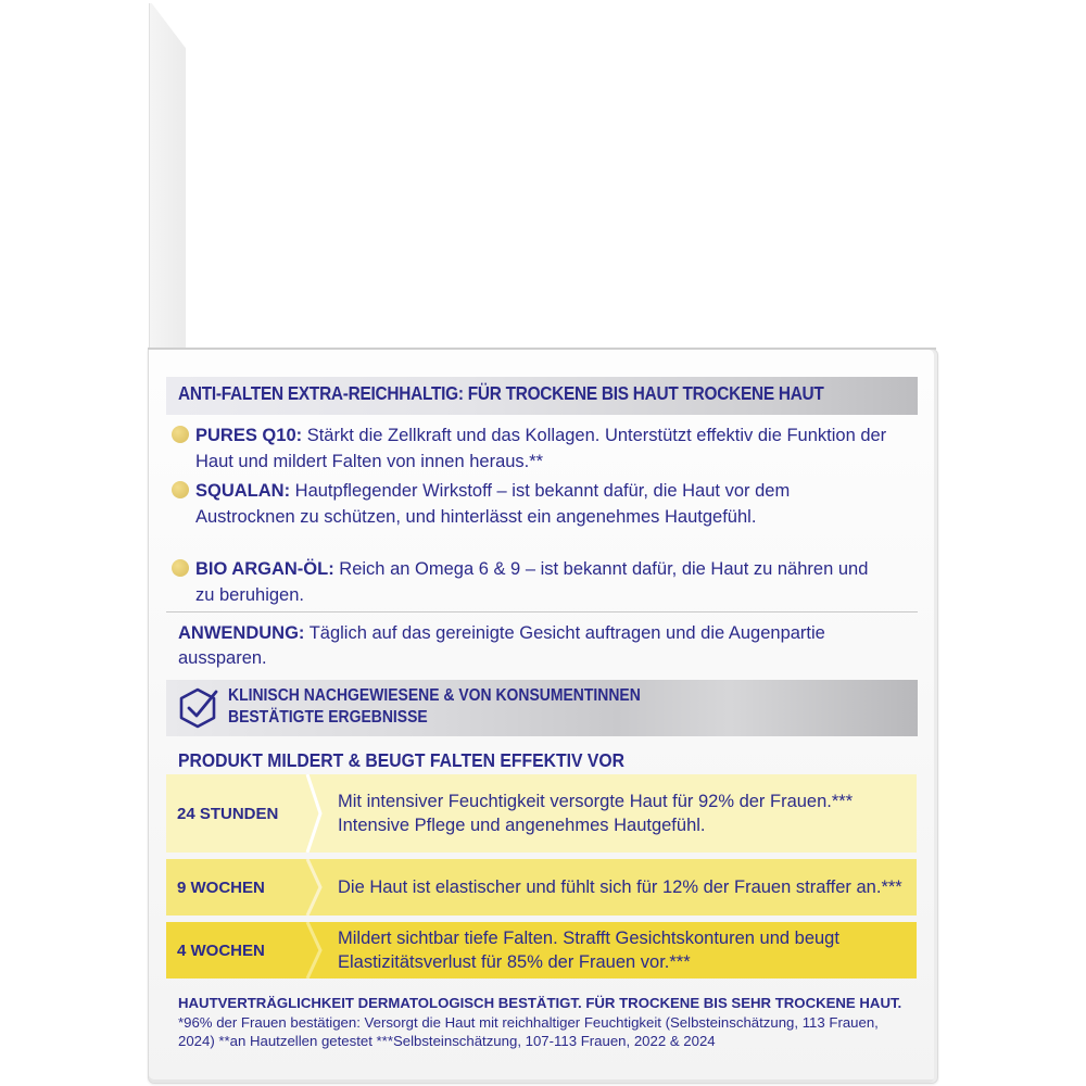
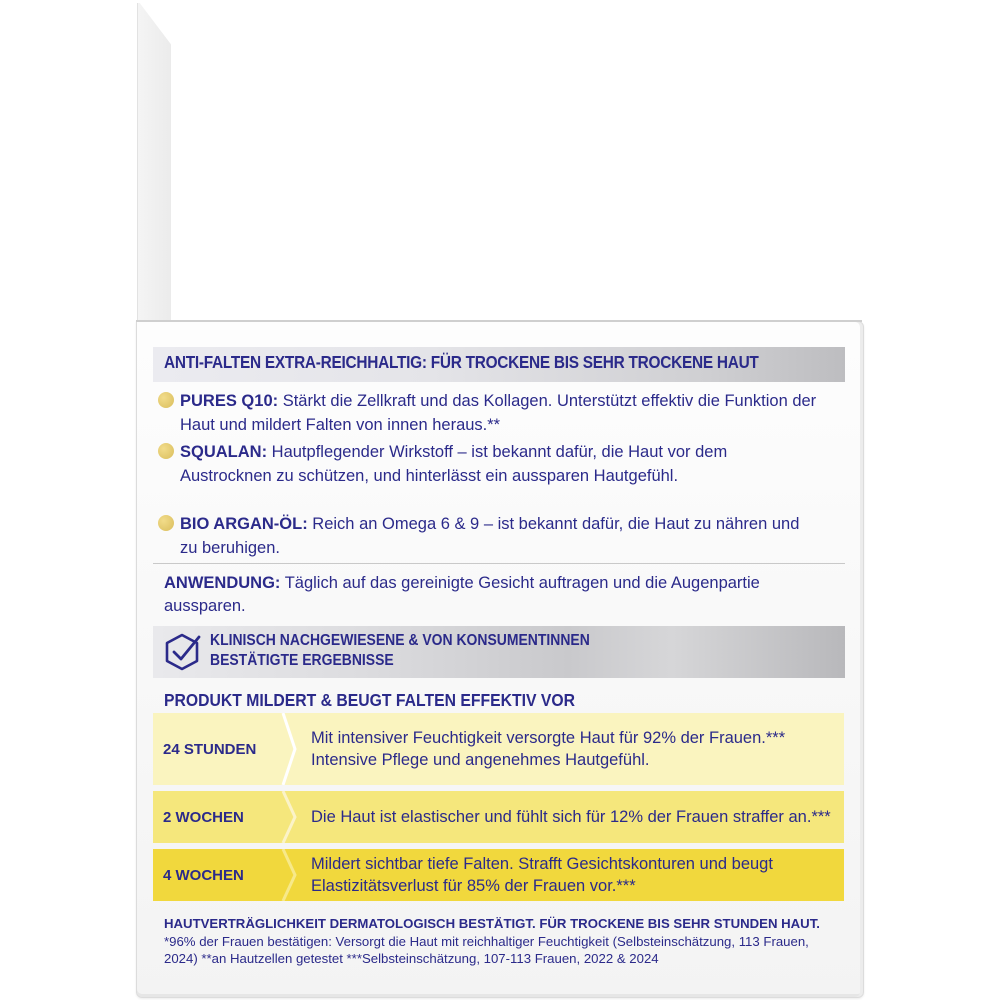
- ANTI-FALTEN EXTRA-REICHHALTIG: FÜR TROCKENE BIS HAUT TROCKENE HAUT
+ ANTI-FALTEN EXTRA-REICHHALTIG: FÜR TROCKENE BIS SEHR TROCKENE HAUT
  PURES Q10: Stärkt die Zellkraft und das Kollagen. Unterstützt effektiv die Funktion der Haut und mildert Falten von innen heraus.**
- SQUALAN: Hautpflegender Wirkstoff – ist bekannt dafür, die Haut vor dem Austrocknen zu schützen, und hinterlässt ein angenehmes Hautgefühl.
+ SQUALAN: Hautpflegender Wirkstoff – ist bekannt dafür, die Haut vor dem Austrocknen zu schützen, und hinterlässt ein aussparen Hautgefühl.
  BIO ARGAN-ÖL: Reich an Omega 6 & 9 – ist bekannt dafür, die Haut zu nähren und zu beruhigen.
  ANWENDUNG: Täglich auf das gereinigte Gesicht auftragen und die Augenpartie aussparen.
  KLINISCH NACHGEWIESENE & VON KONSUMENTINNEN
  BESTÄTIGTE ERGEBNISSE
  PRODUKT MILDERT & BEUGT FALTEN EFFEKTIV VOR
  24 STUNDEN
  Mit intensiver Feuchtigkeit versorgte Haut für 92% der Frauen.*** Intensive Pflege und angenehmes Hautgefühl.
- 9 WOCHEN
+ 2 WOCHEN
  Die Haut ist elastischer und fühlt sich für 12% der Frauen straffer an.***
  4 WOCHEN
  Mildert sichtbar tiefe Falten. Strafft Gesichtskonturen und beugt Elastizitätsverlust für 85% der Frauen vor.***
- HAUTVERTRÄGLICHKEIT DERMATOLOGISCH BESTÄTIGT. FÜR TROCKENE BIS SEHR TROCKENE HAUT. *96% der Frauen bestätigen: Versorgt die Haut mit reichhaltiger Feuchtigkeit (Selbsteinschätzung, 113 Frauen, 2024) **an Hautzellen getestet ***Selbsteinschätzung, 107-113 Frauen, 2022 & 2024
+ HAUTVERTRÄGLICHKEIT DERMATOLOGISCH BESTÄTIGT. FÜR TROCKENE BIS SEHR STUNDEN HAUT. *96% der Frauen bestätigen: Versorgt die Haut mit reichhaltiger Feuchtigkeit (Selbsteinschätzung, 113 Frauen, 2024) **an Hautzellen getestet ***Selbsteinschätzung, 107-113 Frauen, 2022 & 2024
